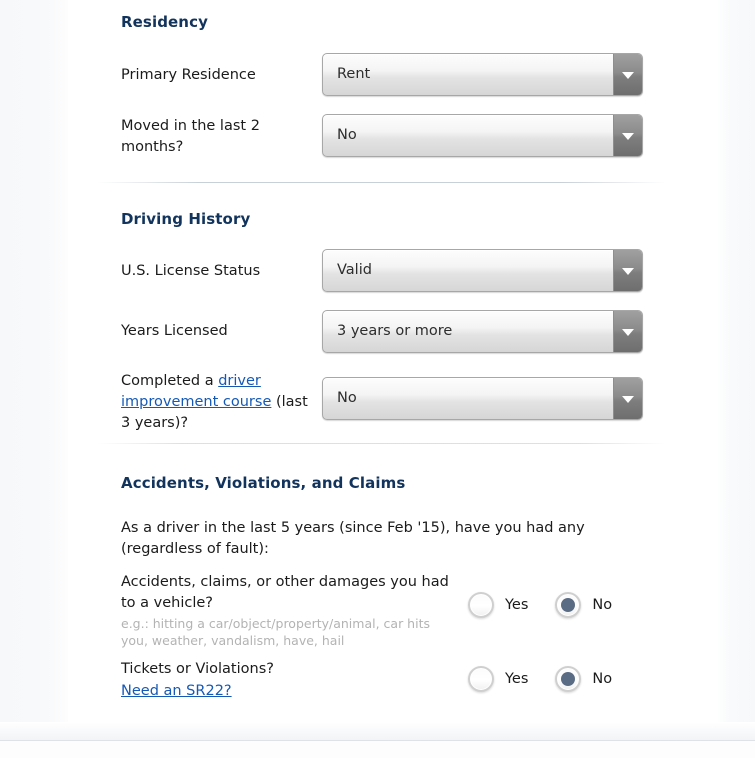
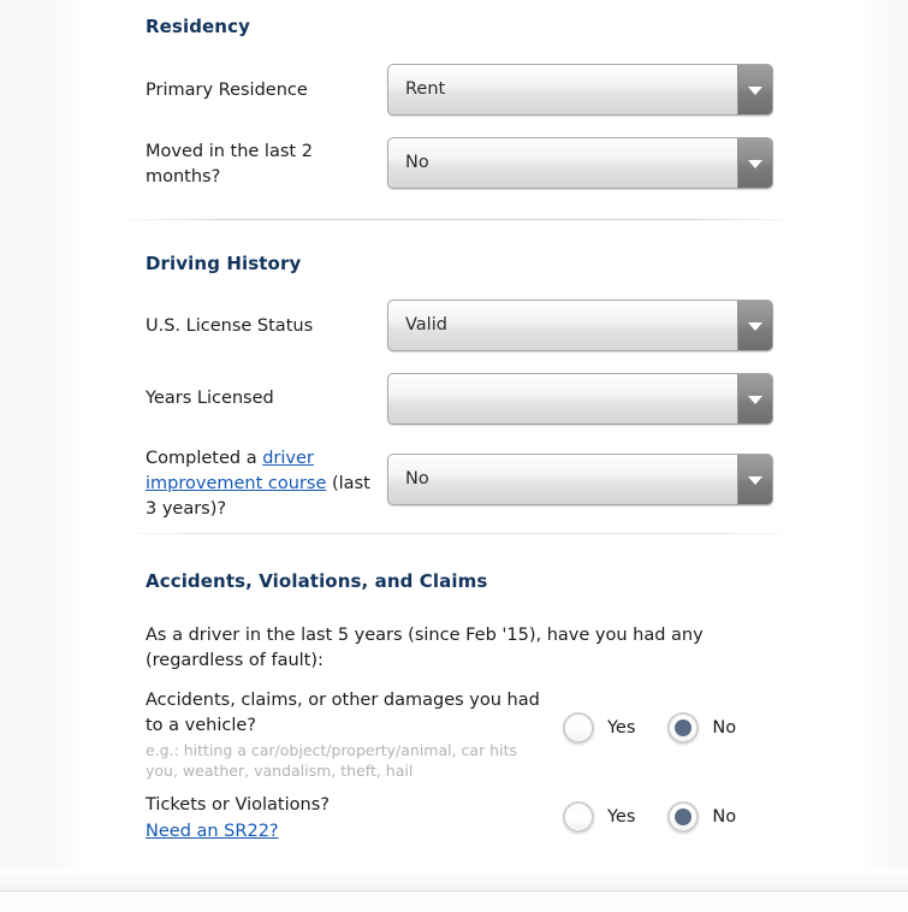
  Residency
  Primary Residence
  Rent
  Moved in the last 2 months?
  No
  Driving History
  U.S. License Status
  Valid
  Years Licensed
- 3 years or more
  Completed a driver improvement course (last 3 years)?
  No
  Accidents, Violations, and Claims
  As a driver in the last 5 years (since Feb '15), have you had any (regardless of fault):
  Accidents, claims, or other damages you had to a vehicle?
- e.g.: hitting a car/object/property/animal, car hits you, weather, vandalism, have, hail
+ e.g.: hitting a car/object/property/animal, car hits you, weather, vandalism, theft, hail
  Yes
  No
  Tickets or Violations?
  Need an SR22?
  Yes
  No
